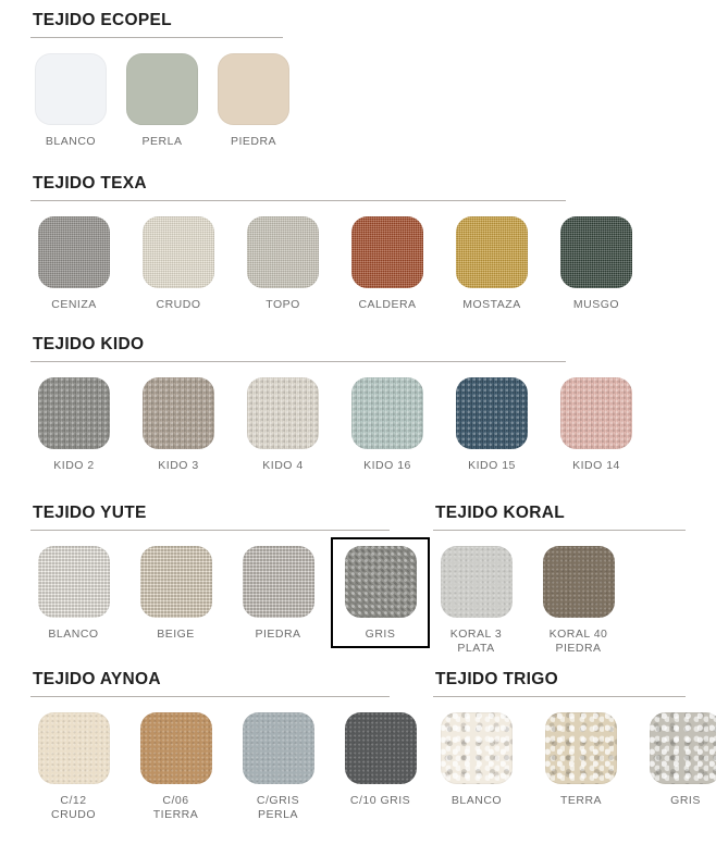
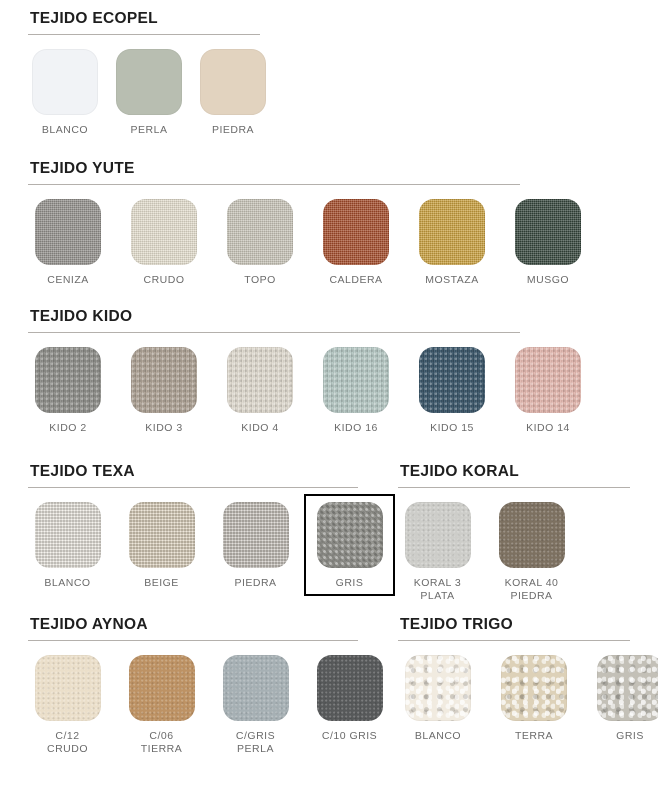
  TEJIDO ECOPEL
  BLANCO
  PERLA
  PIEDRA
- TEJIDO TEXA
+ TEJIDO YUTE
  CENIZA
  CRUDO
  TOPO
  CALDERA
  MOSTAZA
  MUSGO
  TEJIDO KIDO
  KIDO 2
  KIDO 3
  KIDO 4
  KIDO 16
  KIDO 15
  KIDO 14
- TEJIDO YUTE
+ TEJIDO TEXA
  BLANCO
  BEIGE
  PIEDRA
  GRIS
  TEJIDO KORAL
  KORAL 3
  PLATA
  KORAL 40
  PIEDRA
  TEJIDO AYNOA
  C/12
  CRUDO
  C/06
  TIERRA
  C/GRIS
  PERLA
  C/10 GRIS
  TEJIDO TRIGO
  BLANCO
  TERRA
  GRIS
